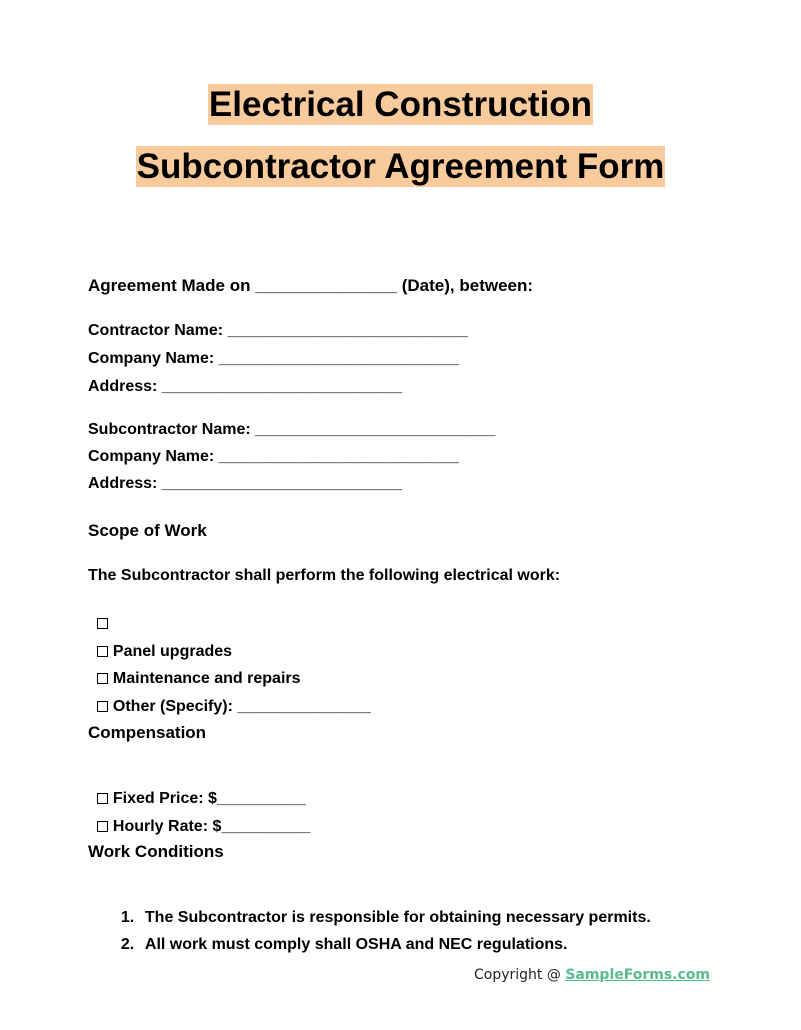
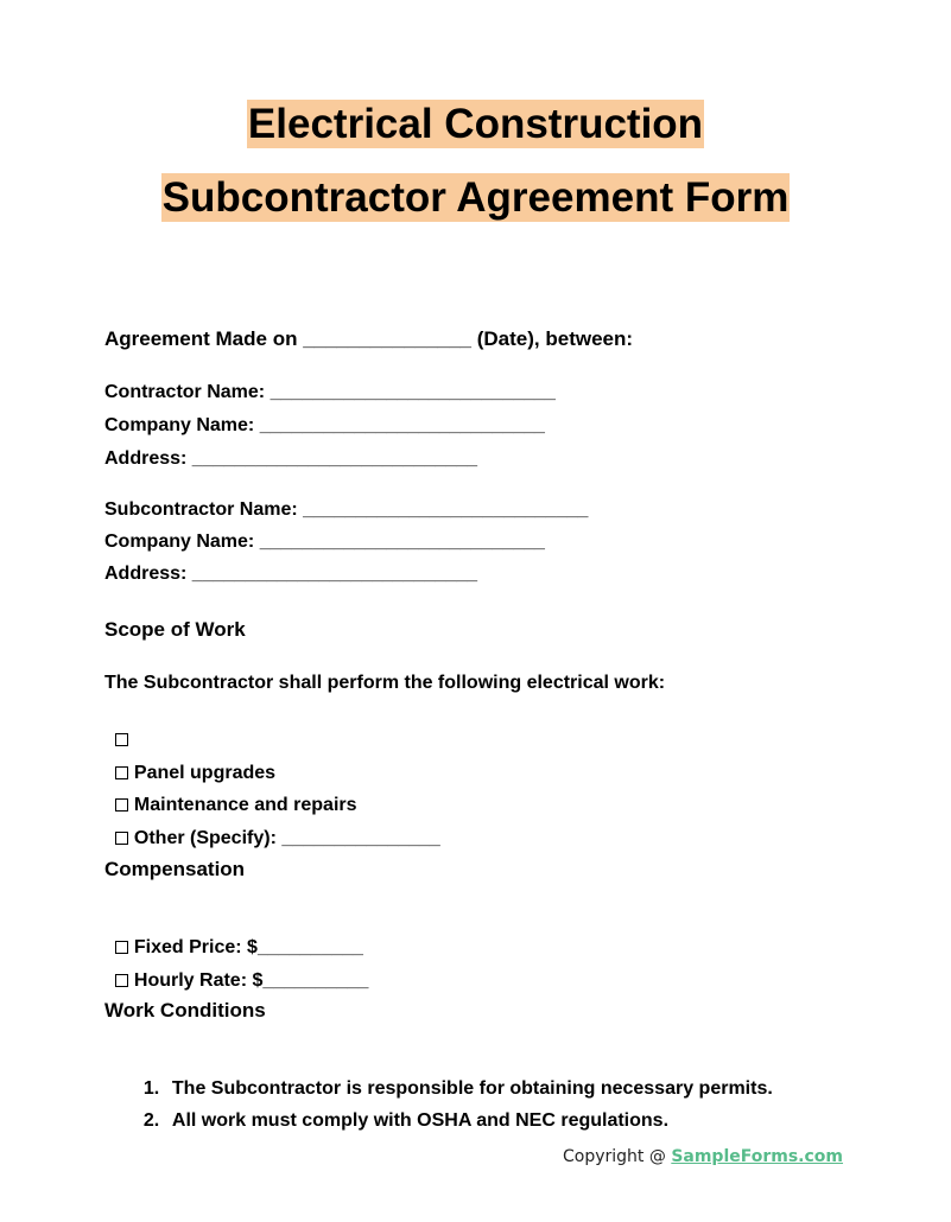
  Electrical Construction
  Subcontractor Agreement Form
  Agreement Made on _______________ (Date), between:
  Contractor Name: ___________________________
  Company Name: ___________________________
  Address: ___________________________
  Subcontractor Name: ___________________________
  Company Name: ___________________________
  Address: ___________________________
  Scope of Work
  The Subcontractor shall perform the following electrical work:
  Panel upgrades
  Maintenance and repairs
  Other (Specify): _______________
  Compensation
  Fixed Price: $__________
  Hourly Rate: $__________
  Work Conditions
  1. The Subcontractor is responsible for obtaining necessary permits.
- 2. All work must comply shall OSHA and NEC regulations.
+ 2. All work must comply with OSHA and NEC regulations.
  Copyright @ SampleForms.com
